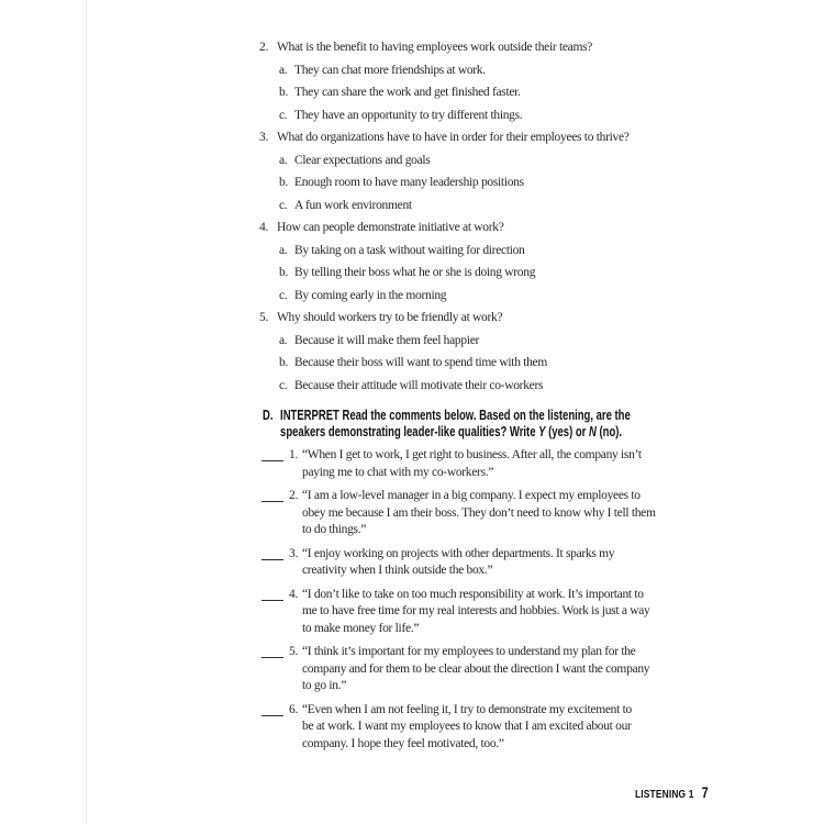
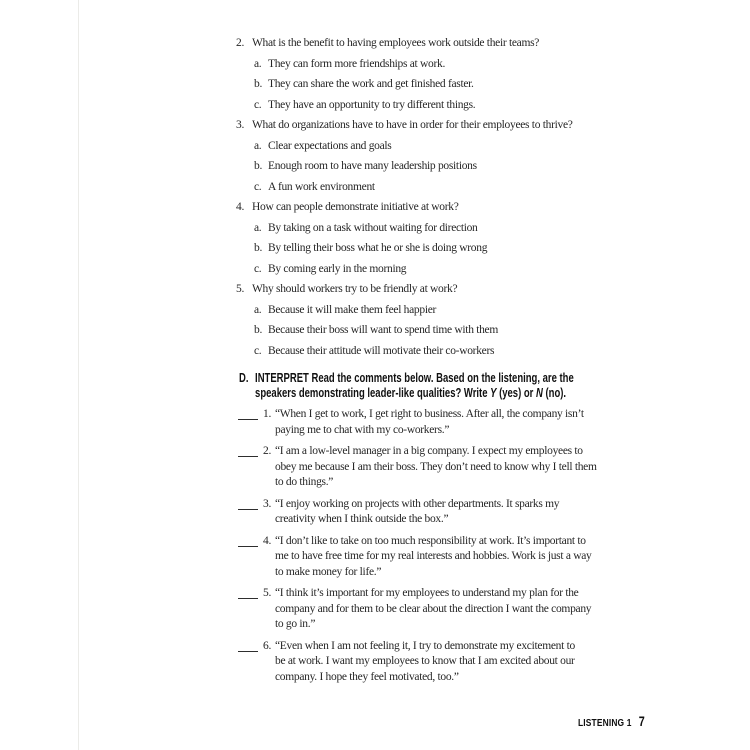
  2.
  What is the benefit to having employees work outside their teams?
  a.
- They can chat more friendships at work.
+ They can form more friendships at work.
  b.
  They can share the work and get finished faster.
  c.
  They have an opportunity to try different things.
  3.
  What do organizations have to have in order for their employees to thrive?
  a.
  Clear expectations and goals
  b.
  Enough room to have many leadership positions
  c.
  A fun work environment
  4.
  How can people demonstrate initiative at work?
  a.
  By taking on a task without waiting for direction
  b.
  By telling their boss what he or she is doing wrong
  c.
  By coming early in the morning
  5.
  Why should workers try to be friendly at work?
  a.
  Because it will make them feel happier
  b.
  Because their boss will want to spend time with them
  c.
  Because their attitude will motivate their co-workers
  D.
  INTERPRET Read the comments below. Based on the listening, are the
  speakers demonstrating leader-like qualities? Write Y (yes) or N (no).
  1.
  “When I get to work, I get right to business. After all, the company isn’t
  paying me to chat with my co-workers.”
  2.
  “I am a low-level manager in a big company. I expect my employees to
  obey me because I am their boss. They don’t need to know why I tell them
  to do things.”
  3.
  “I enjoy working on projects with other departments. It sparks my
  creativity when I think outside the box.”
  4.
  “I don’t like to take on too much responsibility at work. It’s important to
  me to have free time for my real interests and hobbies. Work is just a way
  to make money for life.”
  5.
  “I think it’s important for my employees to understand my plan for the
  company and for them to be clear about the direction I want the company
  to go in.”
  6.
  “Even when I am not feeling it, I try to demonstrate my excitement to
  be at work. I want my employees to know that I am excited about our
  company. I hope they feel motivated, too.”
  LISTENING 1
  7
